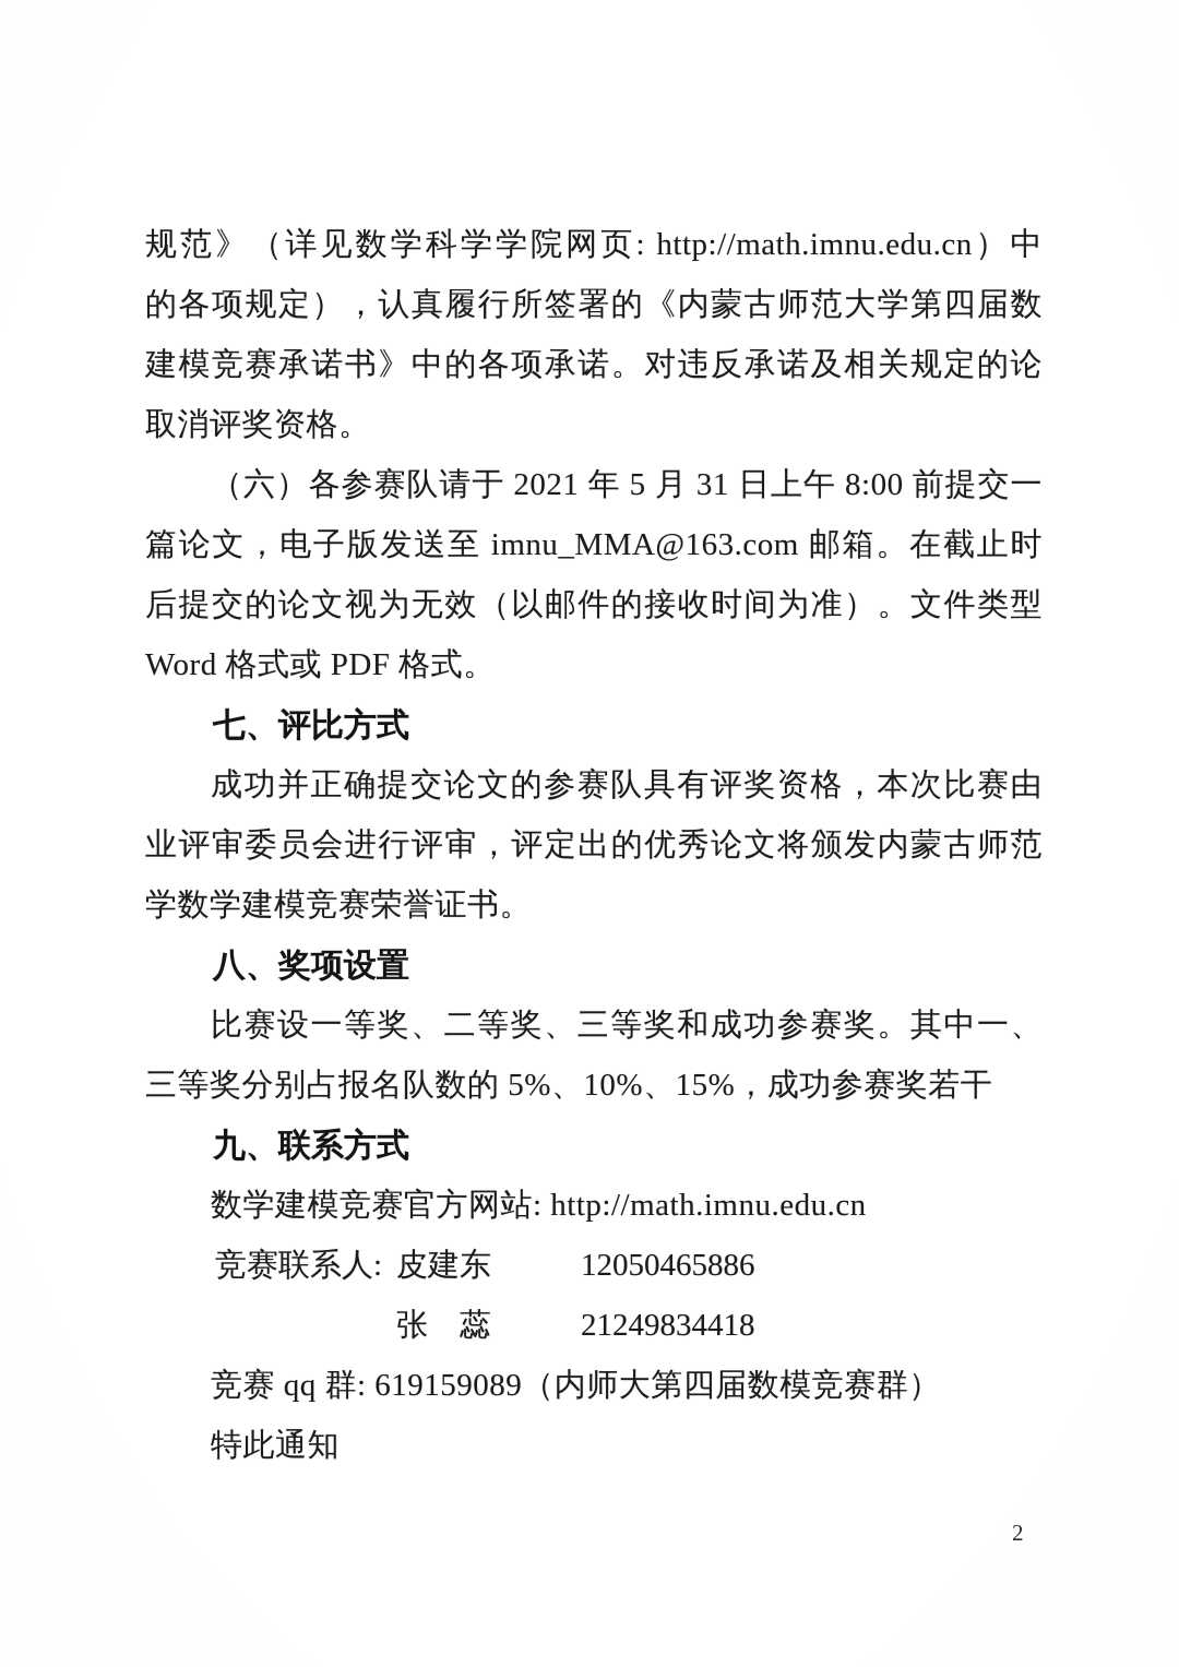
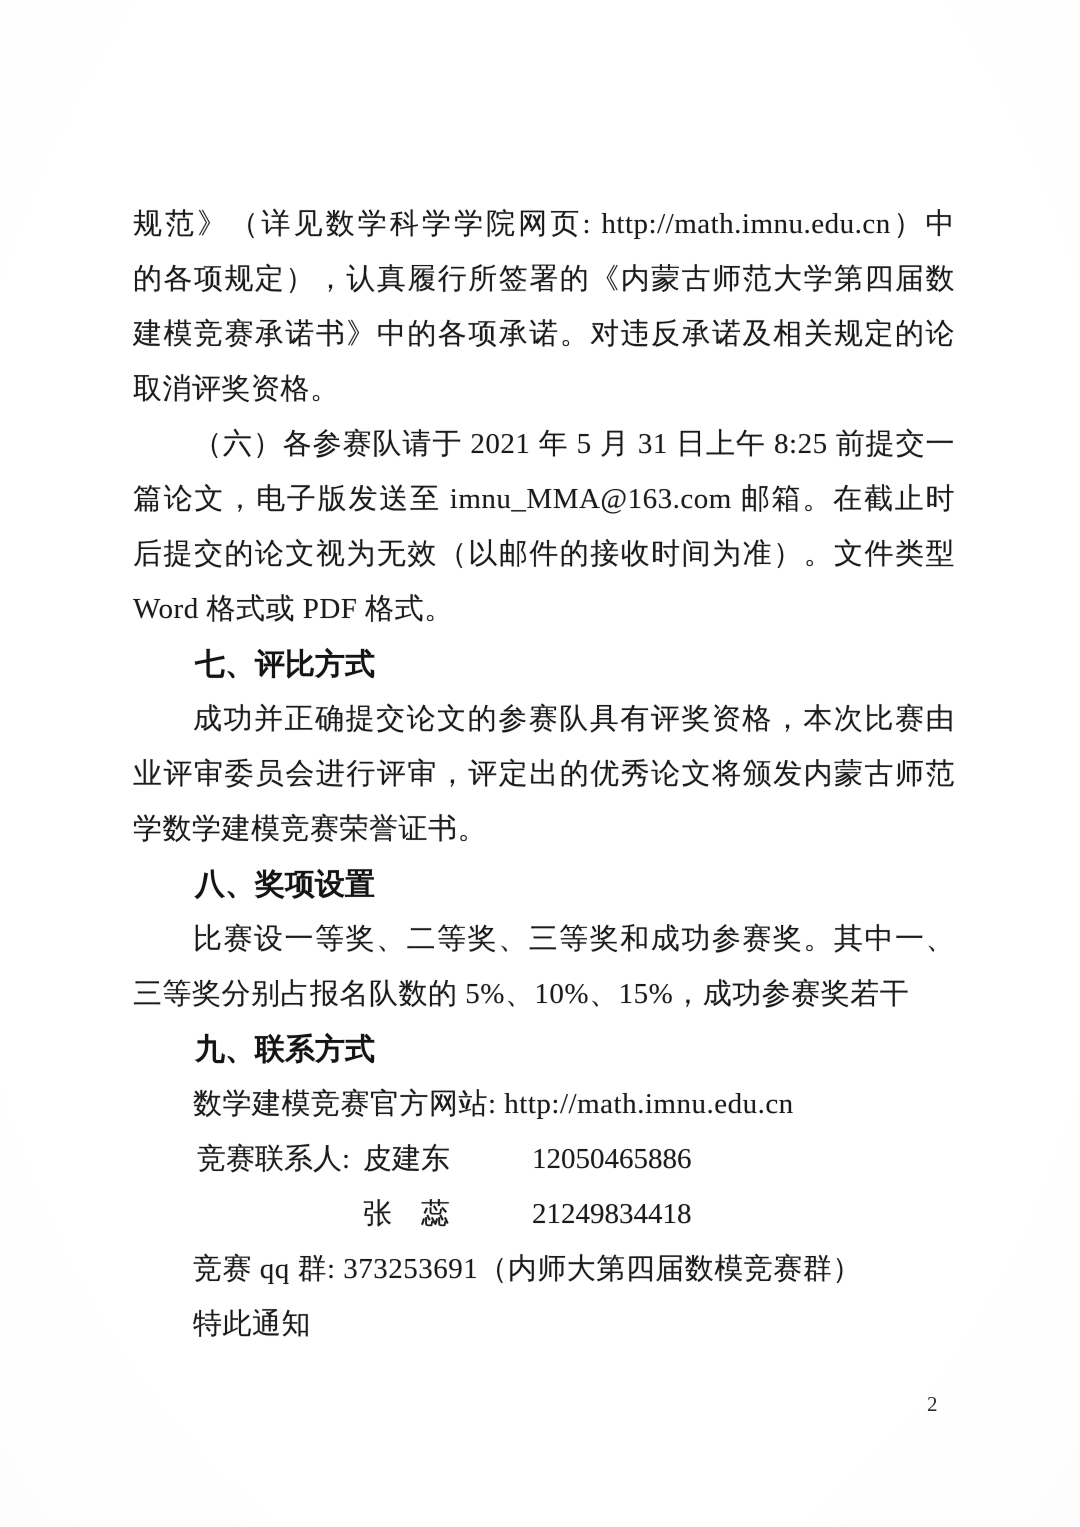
  规范》（详见数学科学学院网页: http://math.imnu.edu.cn）中
  的各项规定），认真履行所签署的《内蒙古师范大学第四届数
  建模竞赛承诺书》中的各项承诺。对违反承诺及相关规定的论
  取消评奖资格。
- （六）各参赛队请于 2021 年 5 月 31 日上午 8:00 前提交一
+ （六）各参赛队请于 2021 年 5 月 31 日上午 8:25 前提交一
  篇论文，电子版发送至 imnu_MMA@163.com 邮箱。在截止时
  后提交的论文视为无效（以邮件的接收时间为准）。文件类型
  Word 格式或 PDF 格式。
  七、评比方式
  成功并正确提交论文的参赛队具有评奖资格，本次比赛由
  业评审委员会进行评审，评定出的优秀论文将颁发内蒙古师范
  学数学建模竞赛荣誉证书。
  八、奖项设置
  比赛设一等奖、二等奖、三等奖和成功参赛奖。其中一、
  三等奖分别占报名队数的 5%、10%、15%，成功参赛奖若干
  九、联系方式
  数学建模竞赛官方网站: http://math.imnu.edu.cn
  竞赛联系人: 皮建东 12050465886
  张 蕊 21249834418
- 竞赛 qq 群: 619159089（内师大第四届数模竞赛群）
+ 竞赛 qq 群: 373253691（内师大第四届数模竞赛群）
  特此通知
  2
